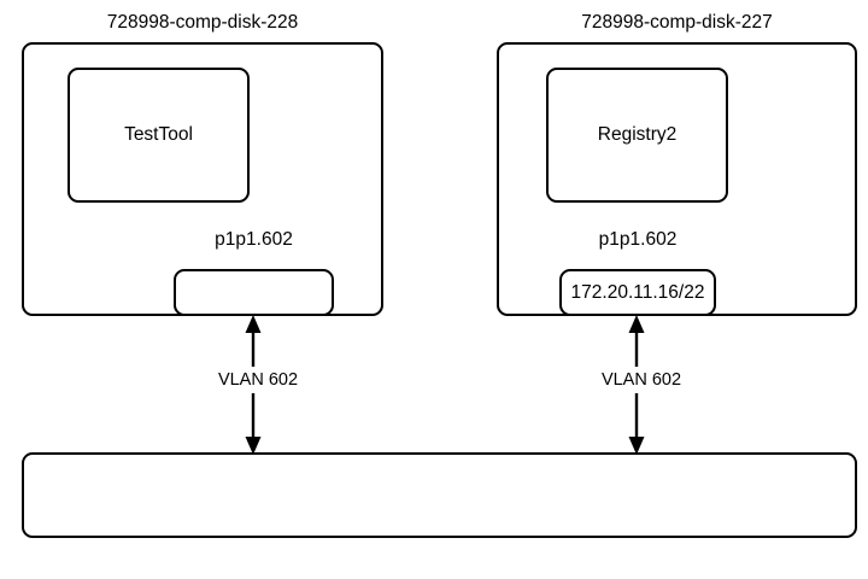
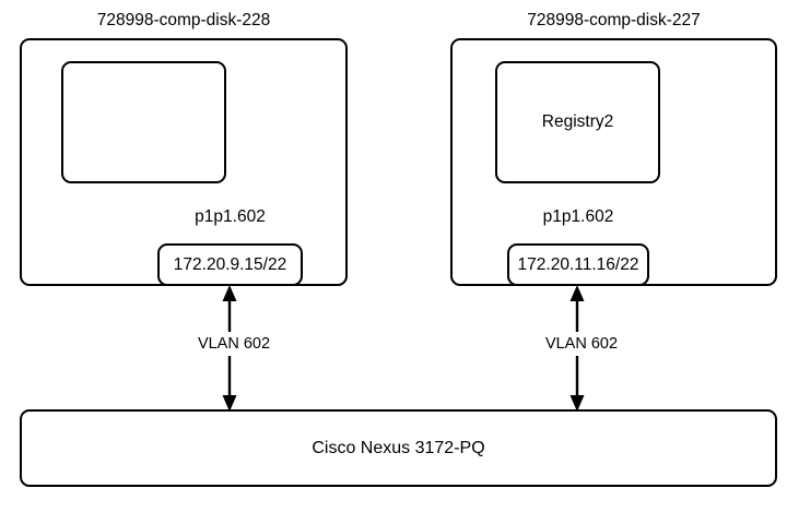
  728998-comp-disk-228
- TestTool
  p1p1.602
+ 172.20.9.15/22
  728998-comp-disk-227
  Registry2
  p1p1.602
  172.20.11.16/22
  VLAN 602
  VLAN 602
+ Cisco Nexus 3172-PQ
